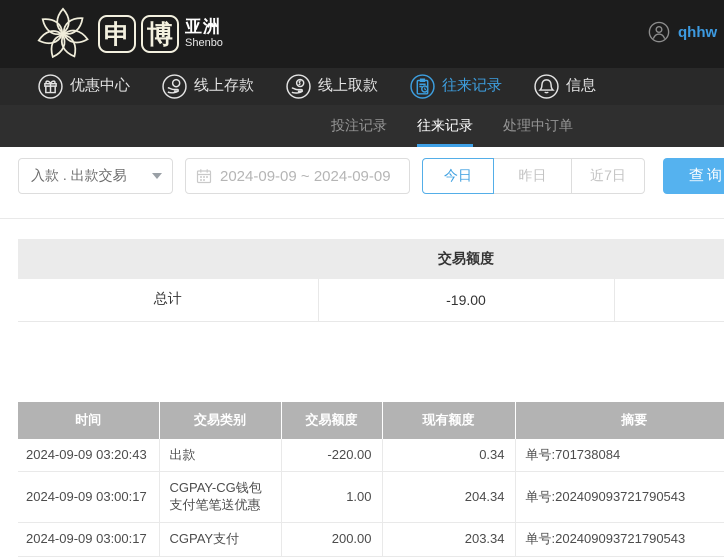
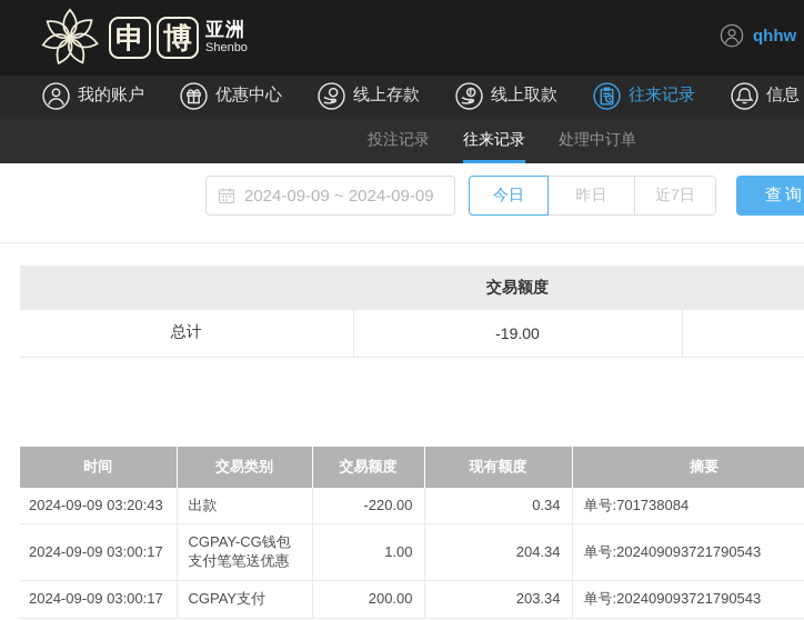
  申
  博
  亚洲
  Shenbo
  qhhw
+ 我的账户
  优惠中心
  线上存款
  线上取款
  往来记录
  信息
  投注记录
  往来记录
  处理中订单
- 入款 . 出款交易
  2024-09-09 ~ 2024-09-09
  今日
  昨日
  近7日
  查询
  	交易额度
  总计	-19.00
  时间	交易类别	交易额度	现有额度	摘要
  2024-09-09 03:20:43	出款	-220.00	0.34	单号:701738084
  2024-09-09 03:00:17	CGPAY-CG钱包支付笔笔送优惠	1.00	204.34	单号:202409093721790543
  2024-09-09 03:00:17	CGPAY支付	200.00	203.34	单号:202409093721790543
